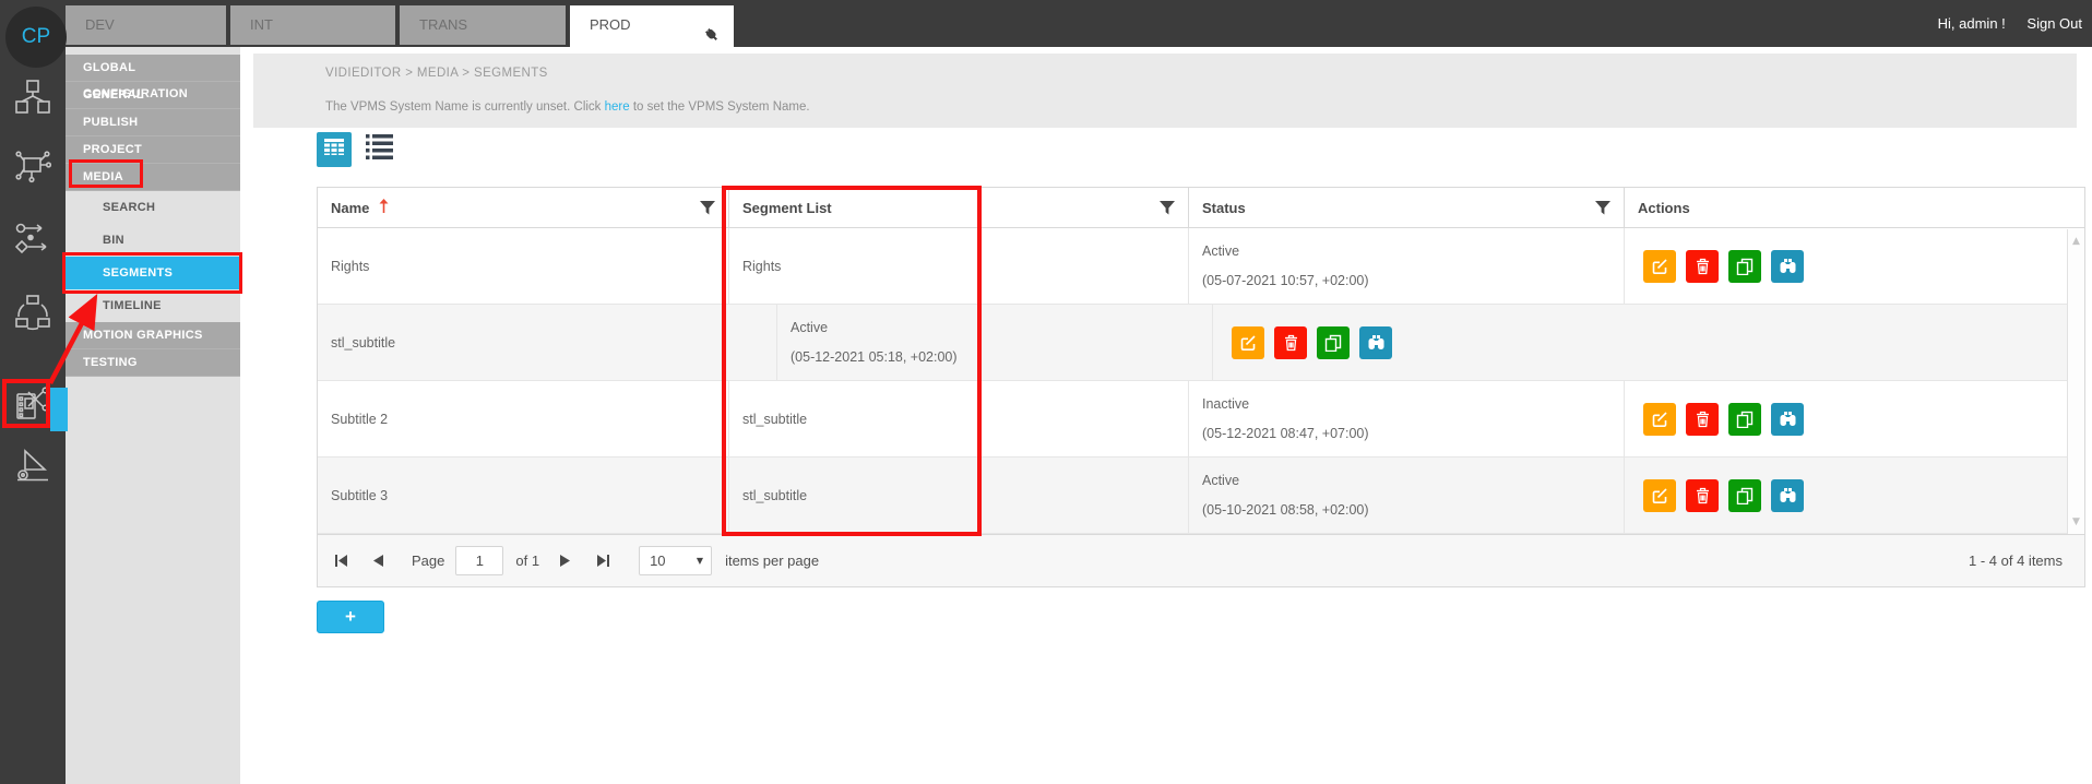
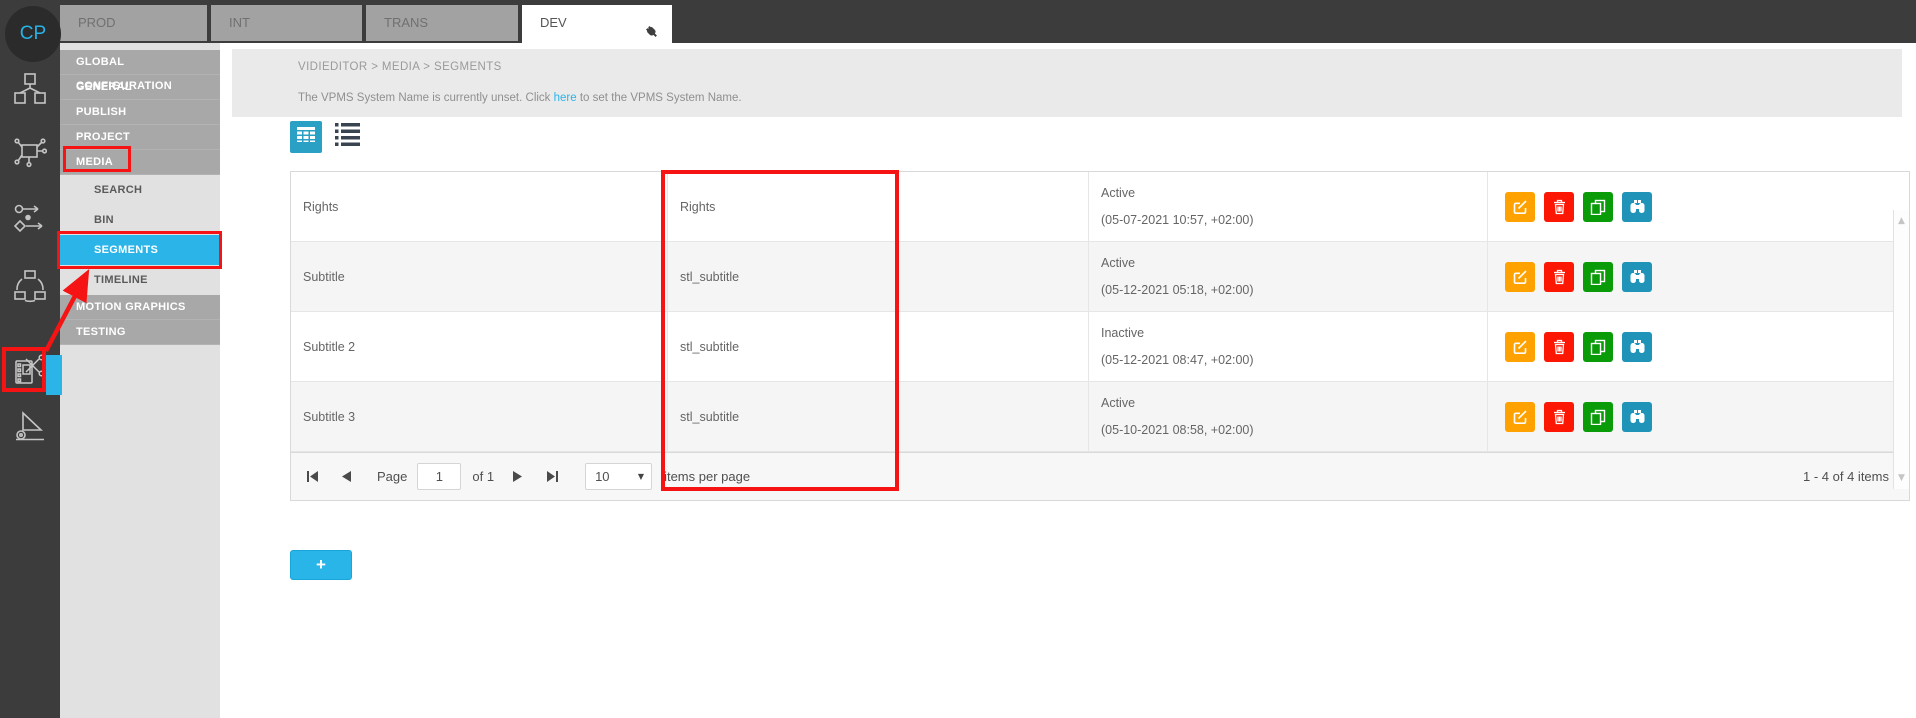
- DEV
+ PROD
  INT
  TRANS
- PROD
+ DEV
- Hi, admin ! Sign Out
  CP
  GENERAL
  PUBLISH
  PROJECT
  MEDIA
  SEARCH
  BIN
  SEGMENTS
  TIMELINE
  MOTION GRAPHICS
  TESTING
  VIDIEDITOR > MEDIA > SEGMENTS
  The VPMS System Name is currently unset. Click here to set the VPMS System Name.
- Name
- Segment List
- Status
- Actions
  Rights
  Rights
  Active
  (05-07-2021 10:57, +02:00)
+ Subtitle
  stl_subtitle
  Active
  (05-12-2021 05:18, +02:00)
  Subtitle 2
  stl_subtitle
  Inactive
- (05-12-2021 08:47, +07:00)
+ (05-12-2021 08:47, +02:00)
  Subtitle 3
  stl_subtitle
  Active
  (05-10-2021 08:58, +02:00)
  ▲
  ▼
  Page
  1
  of 1
  10
  ▼
  items per page
  1 - 4 of 4 items
  +
